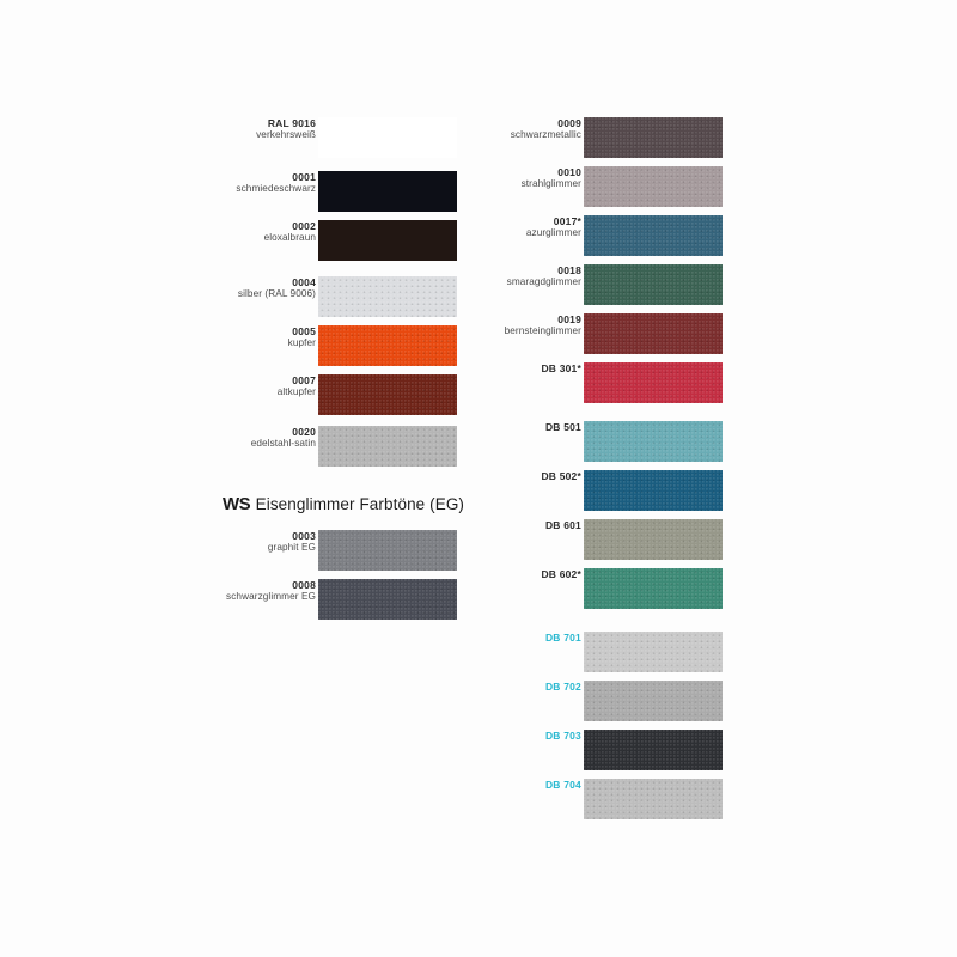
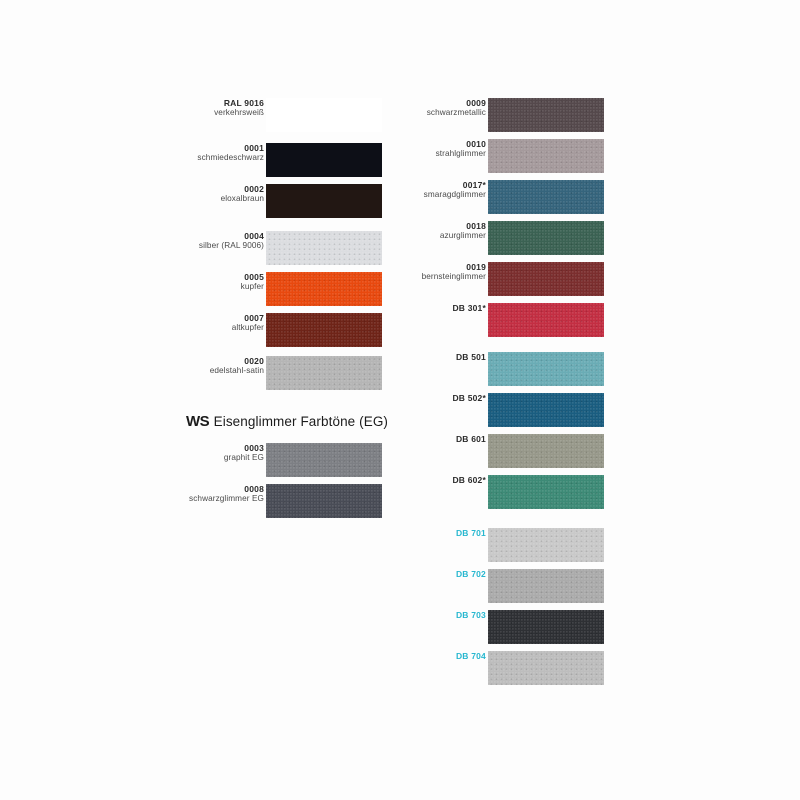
  RAL 9016
  verkehrsweiß
  0001
  schmiedeschwarz
  0002
  eloxalbraun
  0004
  silber (RAL 9006)
  0005
  kupfer
  0007
  altkupfer
  0020
  edelstahl-satin
  WS Eisenglimmer Farbtöne (EG)
  0003
  graphit EG
  0008
  schwarzglimmer EG
  0009
  schwarzmetallic
  0010
  strahlglimmer
  0017*
- azurglimmer
+ smaragdglimmer
  0018
- smaragdglimmer
+ azurglimmer
  0019
  bernsteinglimmer
  DB 301*
  DB 501
  DB 502*
  DB 601
  DB 602*
  DB 701
  DB 702
  DB 703
  DB 704
